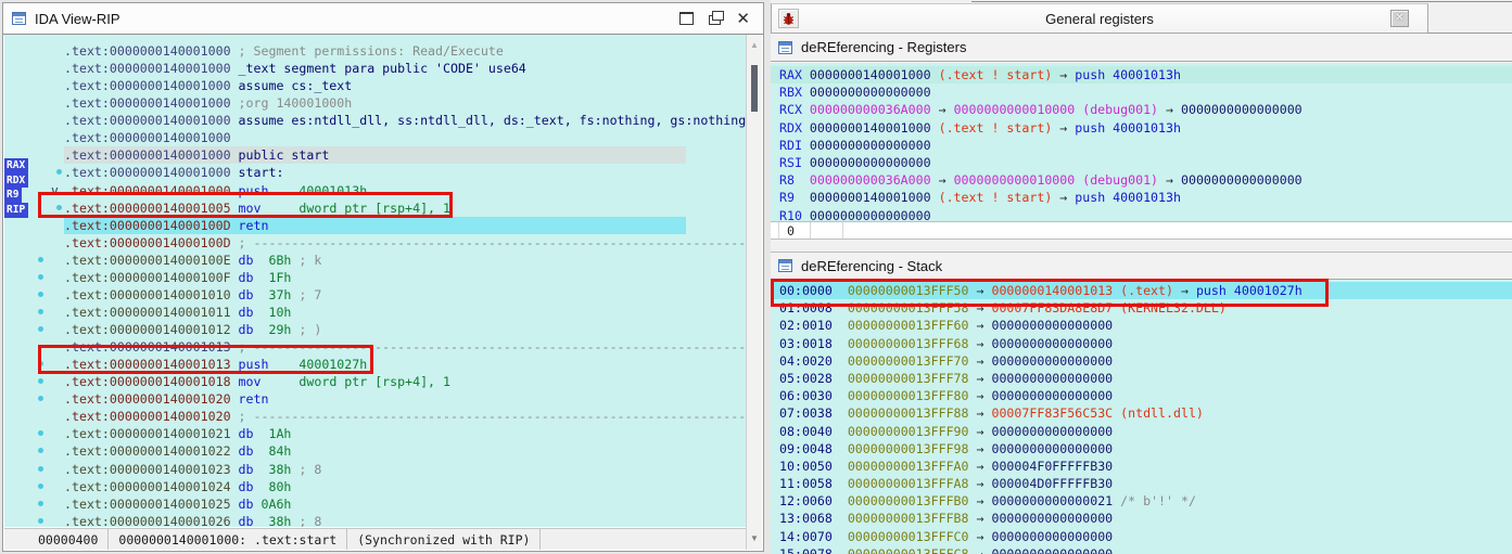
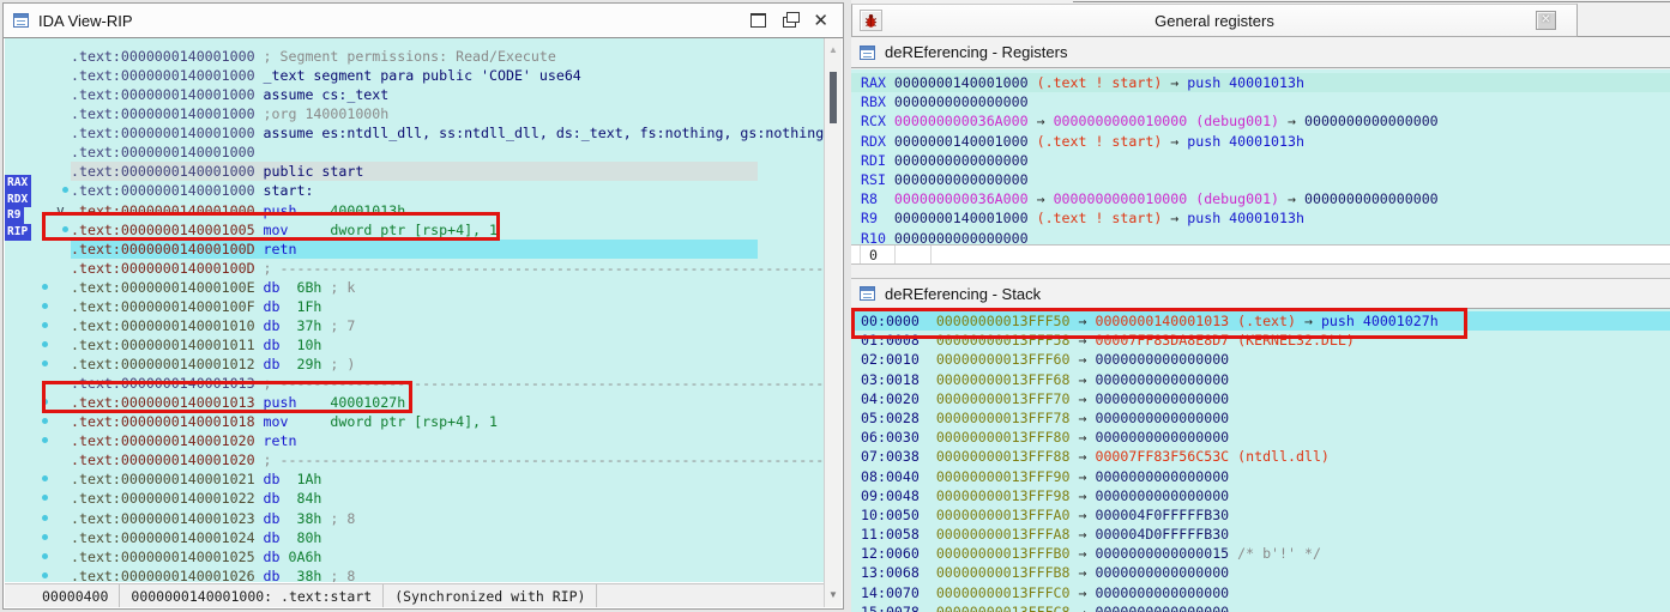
  IDA View-RIP
  ✕
  .text:0000000140001000 ; Segment permissions: Read/Execute
  .text:0000000140001000 _text segment para public 'CODE' use64
  .text:0000000140001000 assume cs:_text
  .text:0000000140001000 ;org 140001000h
  .text:0000000140001000 assume es:ntdll_dll, ss:ntdll_dll, ds:_text, fs:nothing, gs:nothing
  .text:0000000140001000
  .text:0000000140001000 public start
  .text:0000000140001000 start:
  ∨
  .text:0000000140001000 push 40001013h
  .text:0000000140001005 mov dword ptr [rsp+4], 1
  .text:000000014000100D retn
  .text:000000014000100D ; -----------------------------------------------------------------
  .text:000000014000100E db 6Bh ; k
  .text:000000014000100F db 1Fh
  .text:0000000140001010 db 37h ; 7
  .text:0000000140001011 db 10h
  .text:0000000140001012 db 29h ; )
  .text:0000000140001013 ; -----------------------------------------------------------------
  .text:0000000140001013 push 40001027h
  .text:0000000140001018 mov dword ptr [rsp+4], 1
  .text:0000000140001020 retn
  .text:0000000140001020 ; -----------------------------------------------------------------
  .text:0000000140001021 db 1Ah
  .text:0000000140001022 db 84h
  .text:0000000140001023 db 38h ; 8
  .text:0000000140001024 db 80h
  .text:0000000140001025 db 0A6h
  .text:0000000140001026 db 38h ; 8
  RAX
  RDX
  R9
  RIP
  ▲
  ▼
  00000400
  0000000140001000: .text:start
  (Synchronized with RIP)
  General registers
  ✕
  deREferencing - Registers
  RAX 0000000140001000 (.text ! start) → push 40001013h
  RBX 0000000000000000
  RCX 000000000036A000 → 0000000000010000 (debug001) → 0000000000000000
  RDX 0000000140001000 (.text ! start) → push 40001013h
  RDI 0000000000000000
  RSI 0000000000000000
  R8 000000000036A000 → 0000000000010000 (debug001) → 0000000000000000
  R9 0000000140001000 (.text ! start) → push 40001013h
  R10 0000000000000000
  0
  deREferencing - Stack
  00:0000 00000000013FFF50 → 0000000140001013 (.text) → push 40001027h
  01:0008 00000000013FFF58 → 00007FF83DA8E8D7 (KERNEL32.DLL)
  02:0010 00000000013FFF60 → 0000000000000000
  03:0018 00000000013FFF68 → 0000000000000000
  04:0020 00000000013FFF70 → 0000000000000000
  05:0028 00000000013FFF78 → 0000000000000000
  06:0030 00000000013FFF80 → 0000000000000000
  07:0038 00000000013FFF88 → 00007FF83F56C53C (ntdll.dll)
  08:0040 00000000013FFF90 → 0000000000000000
  09:0048 00000000013FFF98 → 0000000000000000
  10:0050 00000000013FFFA0 → 000004F0FFFFFB30
  11:0058 00000000013FFFA8 → 000004D0FFFFFB30
- 12:0060 00000000013FFFB0 → 0000000000000021 /* b'!' */
+ 12:0060 00000000013FFFB0 → 0000000000000015 /* b'!' */
  13:0068 00000000013FFFB8 → 0000000000000000
  14:0070 00000000013FFFC0 → 0000000000000000
